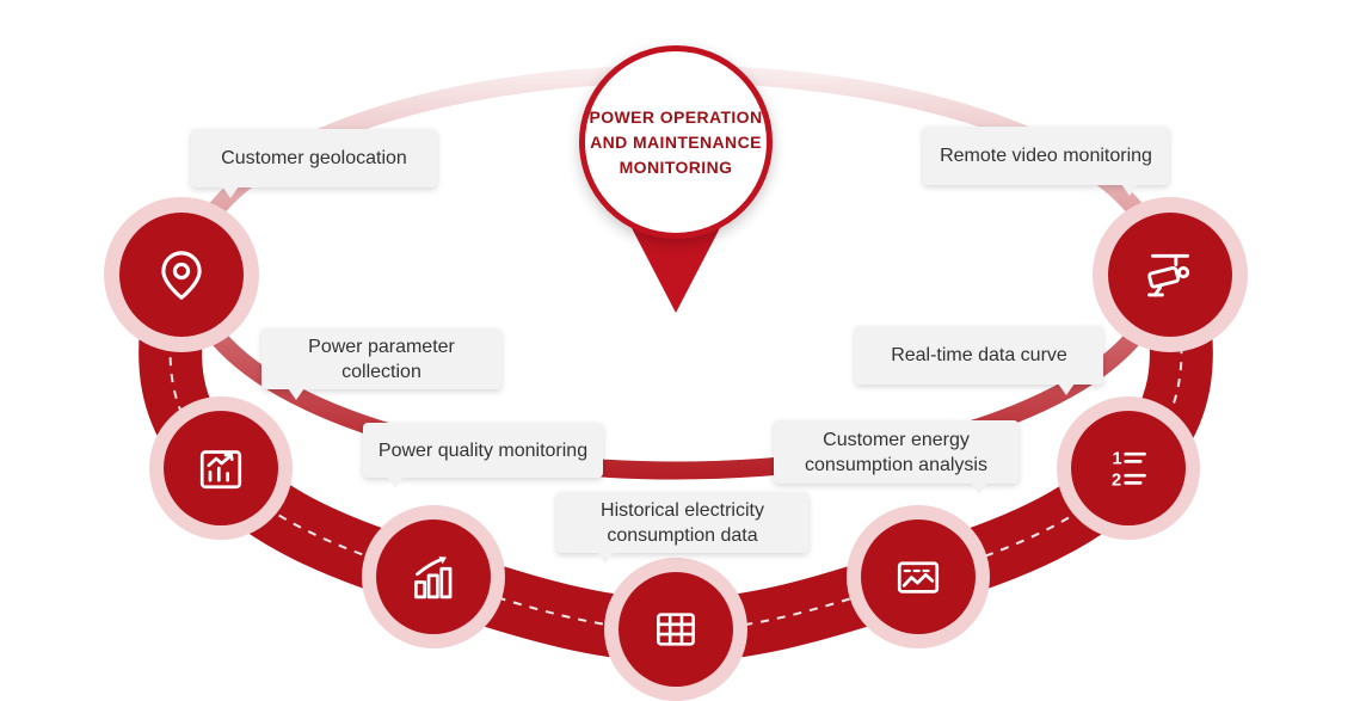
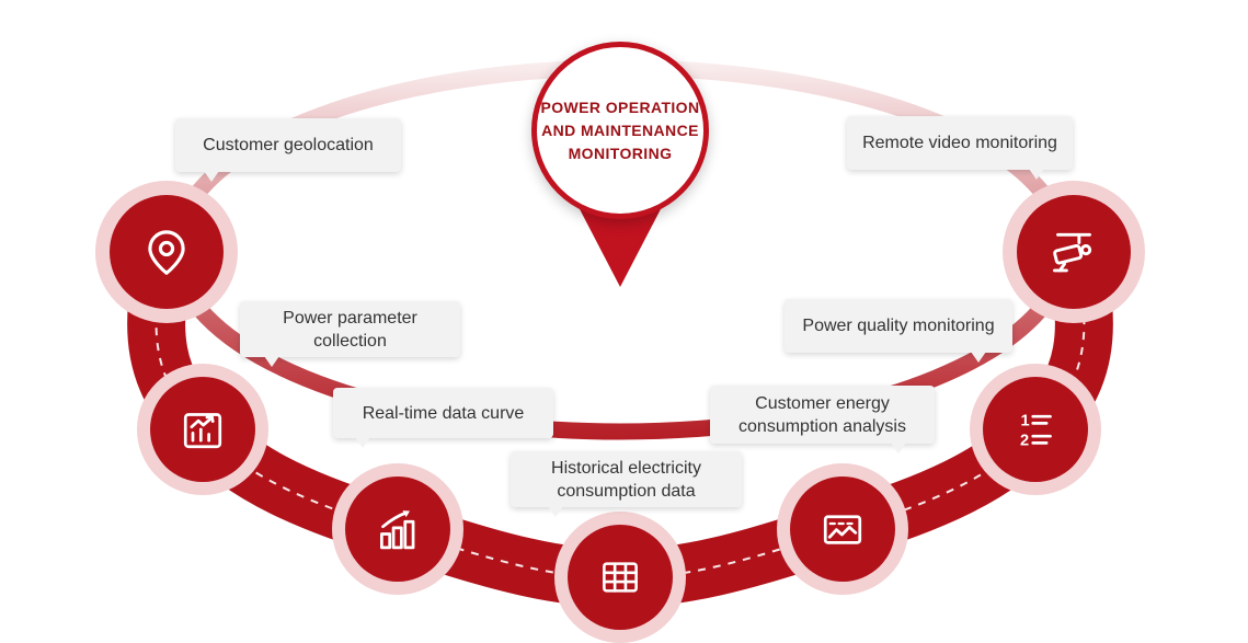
  POWER OPERATION
  AND MAINTENANCE
  MONITORING
  1
  2
  Customer geolocation
  Power parameter collection
- Power quality monitoring
+ Real-time data curve
  Historical electricity consumption data
  Customer energy consumption analysis
- Real-time data curve
+ Power quality monitoring
  Remote video monitoring
